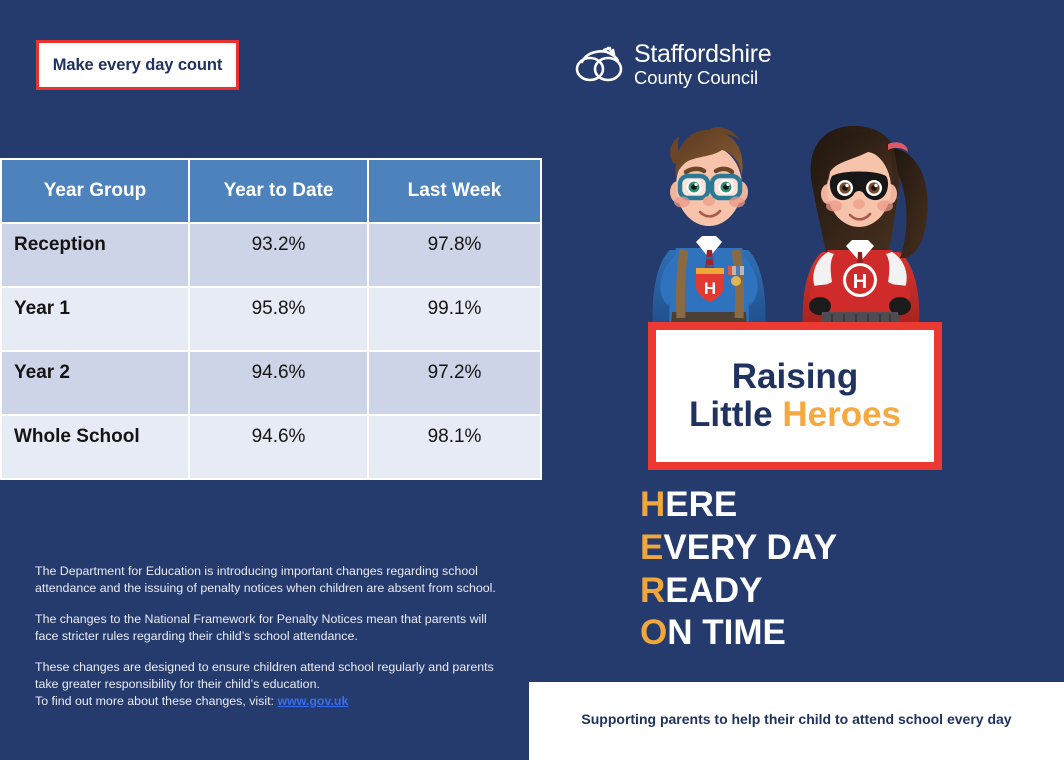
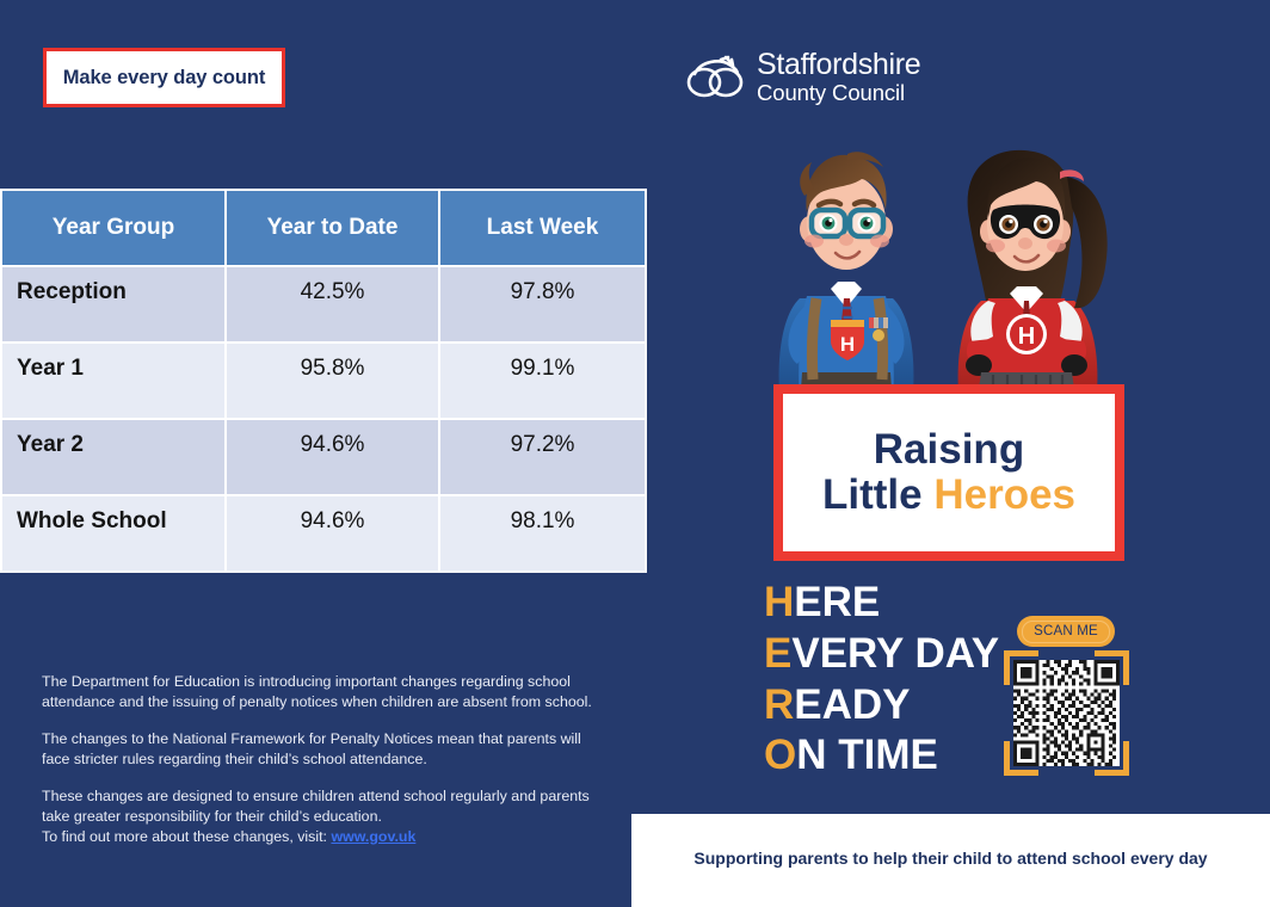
  Make every day count
  Staffordshire
  County Council
  Year Group	Year to Date	Last Week
- Reception	93.2%	97.8%
+ Reception	42.5%	97.8%
  Year 1	95.8%	99.1%
  Year 2	94.6%	97.2%
  Whole School	94.6%	98.1%
  The Department for Education is introducing important changes regarding school attendance and the issuing of penalty notices when children are absent from school.
  The changes to the National Framework for Penalty Notices mean that parents will face stricter rules regarding their child’s school attendance.
  These changes are designed to ensure children attend school regularly and parents take greater responsibility for their child’s education.
  To find out more about these changes, visit: www.gov.uk
  H
  H
  Raising
  Little Heroes
  HERE
  EVERY DAY
  READY
  ON TIME
+ SCAN ME
  Supporting parents to help their child to attend school every day
